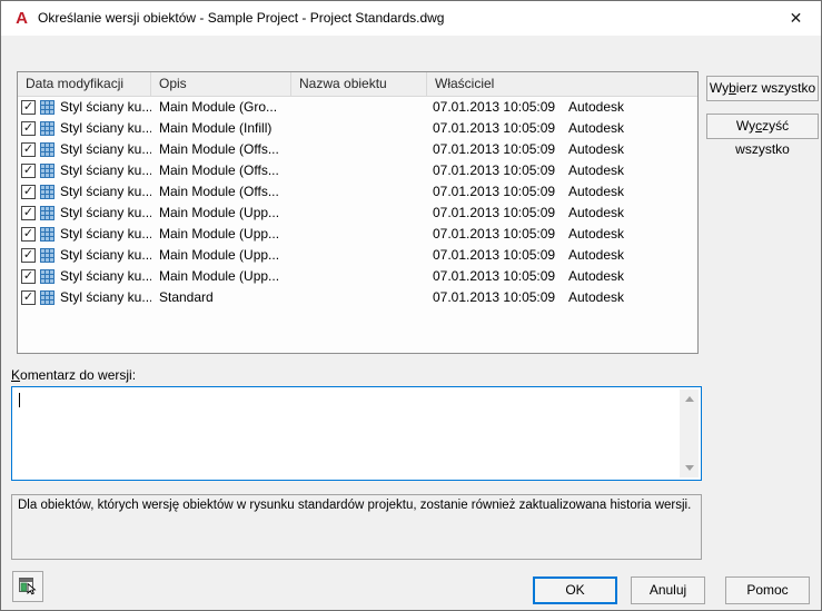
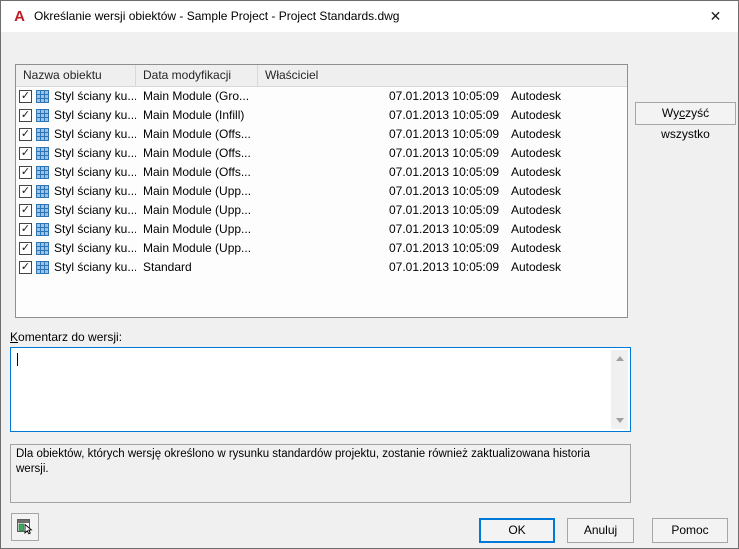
  A
  Określanie wersji obiektów - Sample Project - Project Standards.dwg
  ✕
- Data modyfikacji
+ Nazwa obiektu
- Opis
- Nazwa obiektu
+ Data modyfikacji
  Właściciel
  ✓
  Styl ściany ku...
  Main Module (Gro...
  07.01.2013 10:05:09
  Autodesk
  ✓
  Styl ściany ku...
  Main Module (Infill)
  07.01.2013 10:05:09
  Autodesk
  ✓
  Styl ściany ku...
  Main Module (Offs...
  07.01.2013 10:05:09
  Autodesk
  ✓
  Styl ściany ku...
  Main Module (Offs...
  07.01.2013 10:05:09
  Autodesk
  ✓
  Styl ściany ku...
  Main Module (Offs...
  07.01.2013 10:05:09
  Autodesk
  ✓
  Styl ściany ku...
  Main Module (Upp...
  07.01.2013 10:05:09
  Autodesk
  ✓
  Styl ściany ku...
  Main Module (Upp...
  07.01.2013 10:05:09
  Autodesk
  ✓
  Styl ściany ku...
  Main Module (Upp...
  07.01.2013 10:05:09
  Autodesk
  ✓
  Styl ściany ku...
  Main Module (Upp...
  07.01.2013 10:05:09
  Autodesk
  ✓
  Styl ściany ku...
  Standard
  07.01.2013 10:05:09
  Autodesk
- Wybierz wszystko
  Wyczyść wszystko
  Komentarz do wersji:
- Dla obiektów, których wersję obiektów w rysunku standardów projektu, zostanie również zaktualizowana historia wersji.
+ Dla obiektów, których wersję określono w rysunku standardów projektu, zostanie również zaktualizowana historia wersji.
  OK
  Anuluj
  Pomoc
